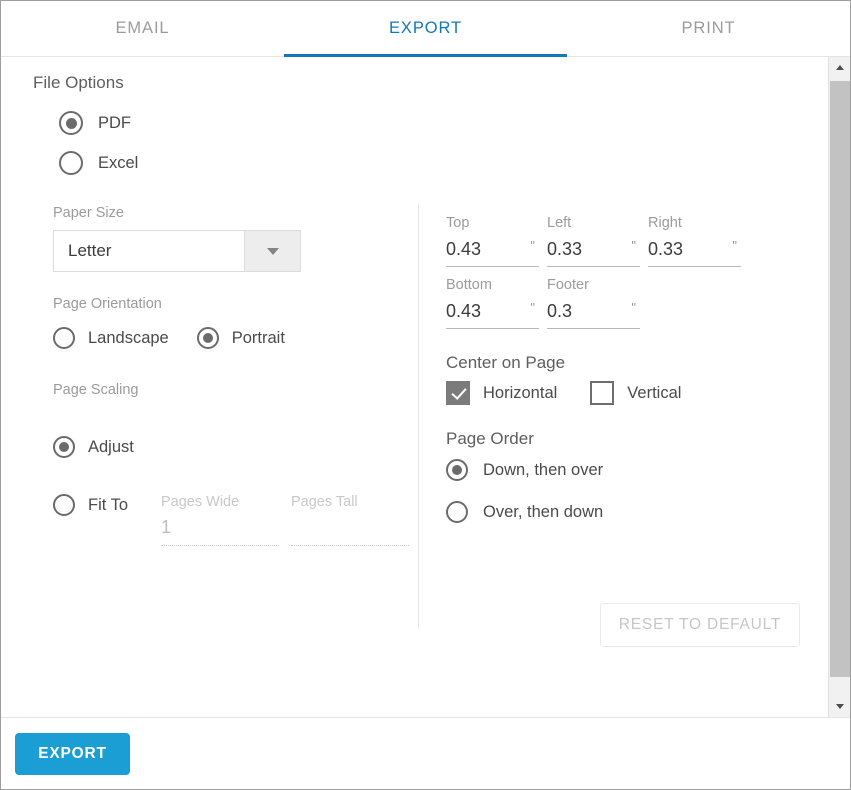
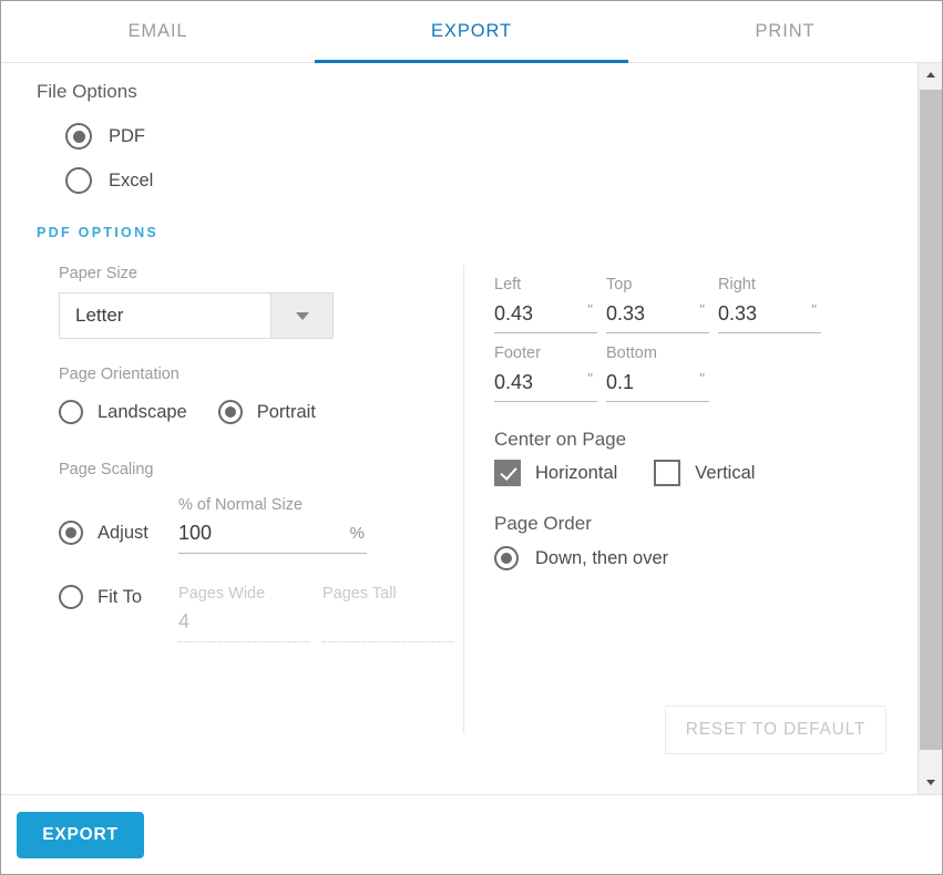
  EMAIL
  EXPORT
  PRINT
  File Options
  PDF
  Excel
+ PDF OPTIONS
  Paper Size
  Letter
  Page Orientation
  Landscape
  Portrait
  Page Scaling
  Adjust
  Fit To
+ % of Normal Size
+ 100
+ %
  Pages Wide
- 1
+ 4
  Pages Tall
- Top
+ Left
  0.43
  "
- Left
+ Top
  0.33
  "
  Right
  0.33
  "
- Bottom
+ Footer
  0.43
  "
- Footer
+ Bottom
- 0.3
+ 0.1
  "
  Center on Page
  Horizontal
  Vertical
  Page Order
  Down, then over
- Over, then down
  RESET TO DEFAULT
  EXPORT
